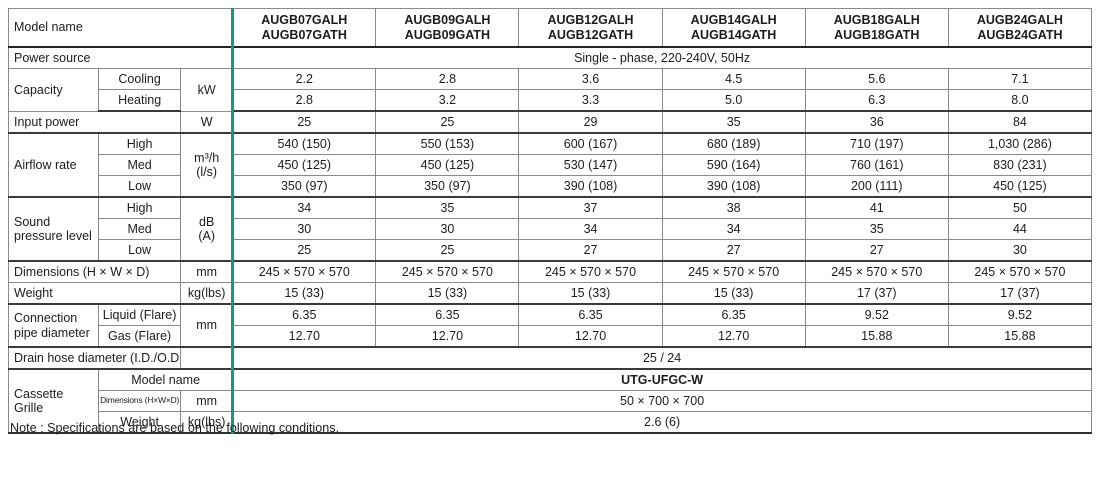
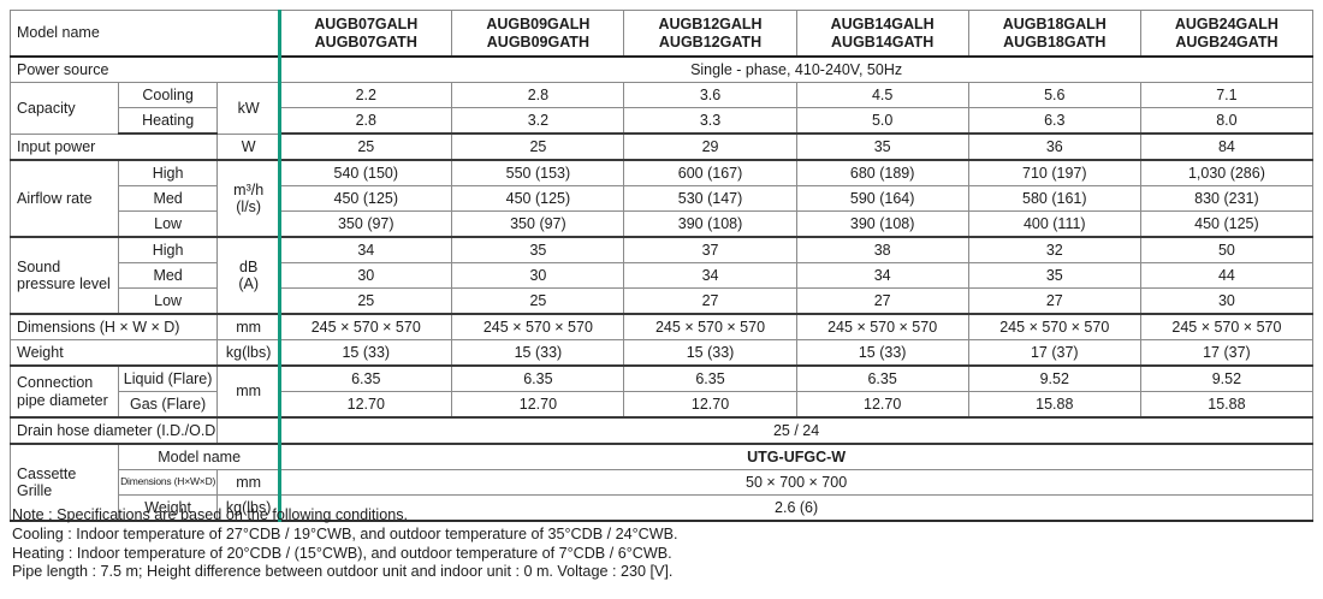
  Model name	AUGB07GALH AUGB07GATH	AUGB09GALH AUGB09GATH	AUGB12GALH AUGB12GATH	AUGB14GALH AUGB14GATH	AUGB18GALH AUGB18GATH	AUGB24GALH AUGB24GATH
- Power source	Single - phase, 220-240V, 50Hz
+ Power source	Single - phase, 410-240V, 50Hz
  Capacity	Cooling	kW	2.2	2.8	3.6	4.5	5.6	7.1
  Heating	2.8	3.2	3.3	5.0	6.3	8.0
  Input power	W	25	25	29	35	36	84
  Airflow rate	High	m³/h (l/s)	540 (150)	550 (153)	600 (167)	680 (189)	710 (197)	1,030 (286)
- Med	450 (125)	450 (125)	530 (147)	590 (164)	760 (161)	830 (231)
+ Med	450 (125)	450 (125)	530 (147)	590 (164)	580 (161)	830 (231)
- Low	350 (97)	350 (97)	390 (108)	390 (108)	200 (111)	450 (125)
+ Low	350 (97)	350 (97)	390 (108)	390 (108)	400 (111)	450 (125)
- Sound pressure level	High	dB (A)	34	35	37	38	41	50
+ Sound pressure level	High	dB (A)	34	35	37	38	32	50
  Med	30	30	34	34	35	44
  Low	25	25	27	27	27	30
  Dimensions (H × W × D)	mm	245 × 570 × 570	245 × 570 × 570	245 × 570 × 570	245 × 570 × 570	245 × 570 × 570	245 × 570 × 570
  Weight	kg(lbs)	15 (33)	15 (33)	15 (33)	15 (33)	17 (37)	17 (37)
  Connection pipe diameter	Liquid (Flare)	mm	6.35	6.35	6.35	6.35	9.52	9.52
  Gas (Flare)	12.70	12.70	12.70	12.70	15.88	15.88
  Drain hose diameter (I.D./O.D		25 / 24
  Cassette Grille	Model name	UTG-UFGC-W
  Dimensions (H×W×D)	mm	50 × 700 × 700
  Weight	kg(lbs)	2.6 (6)
  Note : Specifications are based on the following conditions.
+ Cooling : Indoor temperature of 27°CDB / 19°CWB, and outdoor temperature of 35°CDB / 24°CWB.
+ Heating : Indoor temperature of 20°CDB / (15°CWB), and outdoor temperature of 7°CDB / 6°CWB.
+ Pipe length : 7.5 m; Height difference between outdoor unit and indoor unit : 0 m. Voltage : 230 [V].
